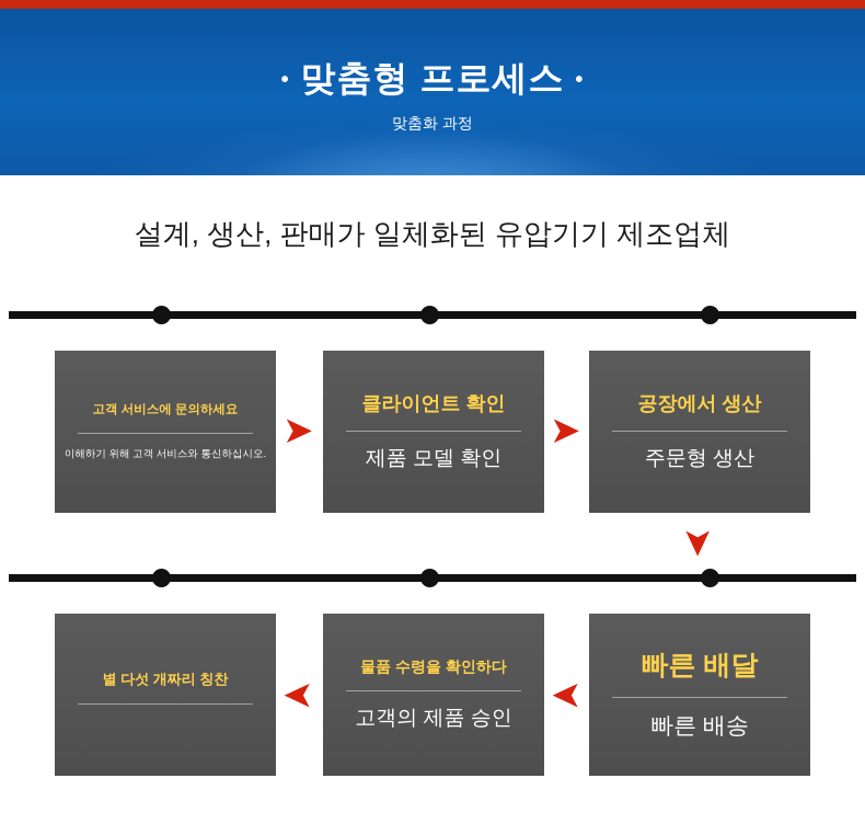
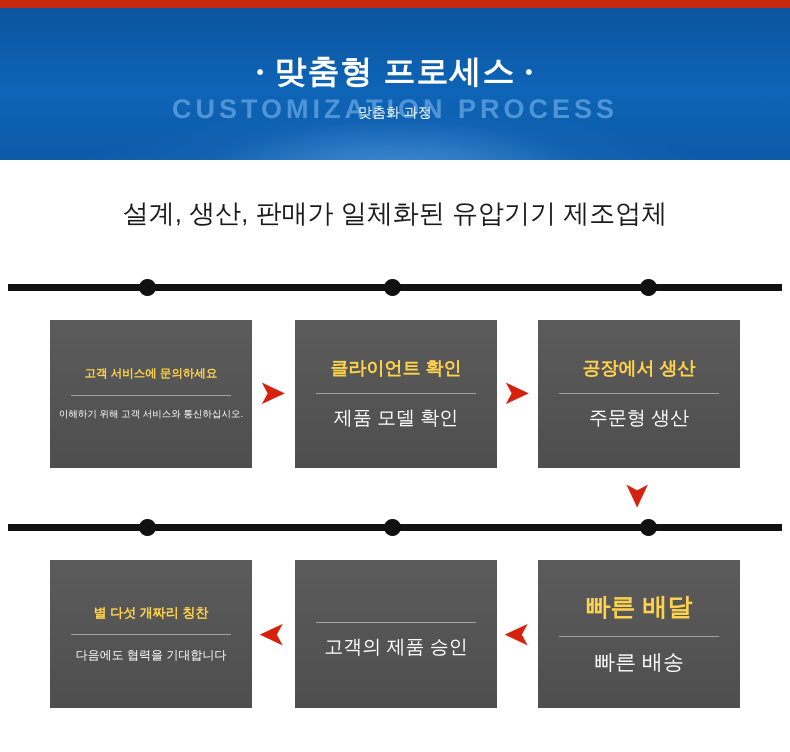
+ CUSTOMIZATION PROCESS
  • 맞춤형 프로세스 •
  맞춤화 과정
  설계, 생산, 판매가 일체화된 유압기기 제조업체
  고객 서비스에 문의하세요
  이해하기 위해 고객 서비스와 통신하십시오.
  클라이언트 확인
  제품 모델 확인
  공장에서 생산
  주문형 생산
  빠른 배달
  빠른 배송
- 물품 수령을 확인하다
  고객의 제품 승인
  별 다섯 개짜리 칭찬
+ 다음에도 협력을 기대합니다
  ➤
  ➤
